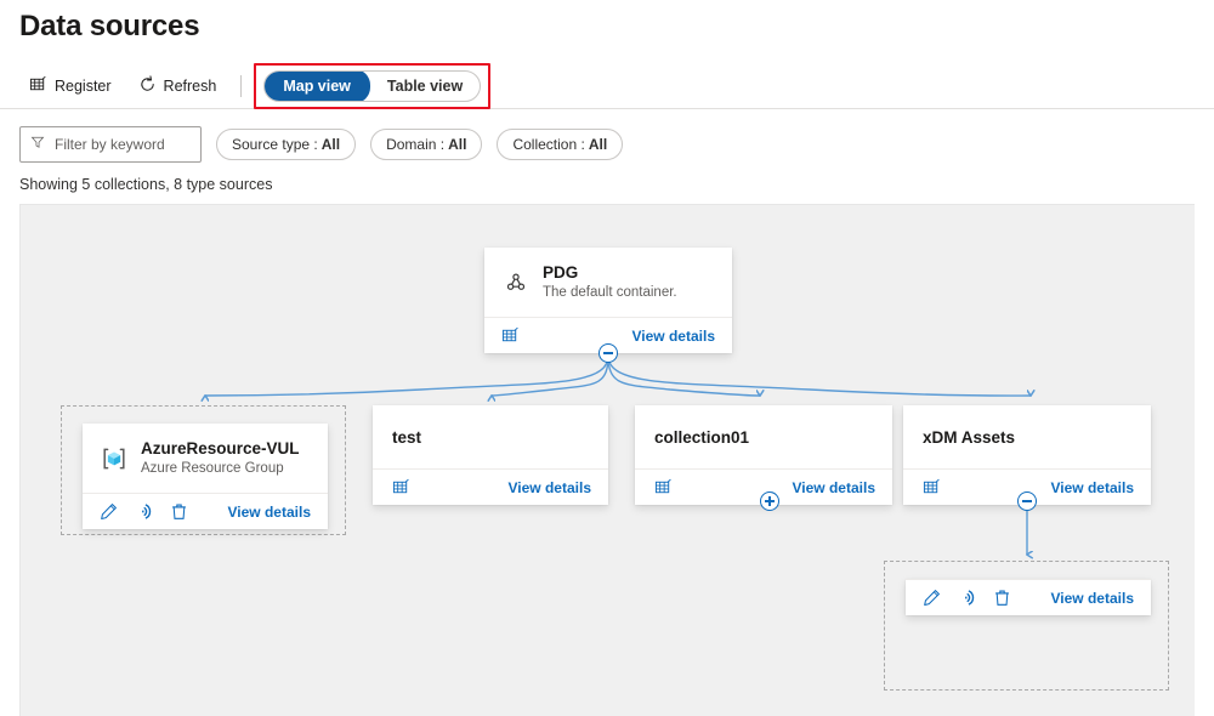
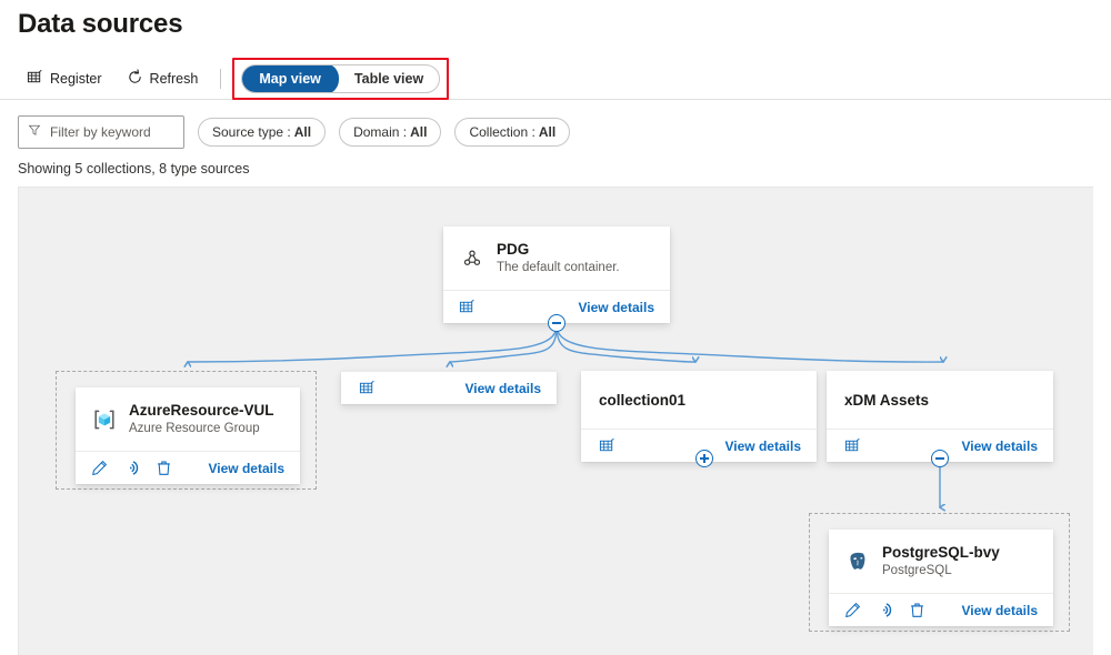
  Data sources
  Register
  Refresh
  Map view
  Table view
  Filter by keyword
  Source type :
  All
  Domain :
  All
  Collection :
  All
  Showing 5 collections, 8 type sources
  PDG
  The default container.
  View details
  AzureResource-VUL
  Azure Resource Group
  View details
- test
  View details
  collection01
  View details
  xDM Assets
  View details
+ PostgreSQL-bvy
+ PostgreSQL
  View details
